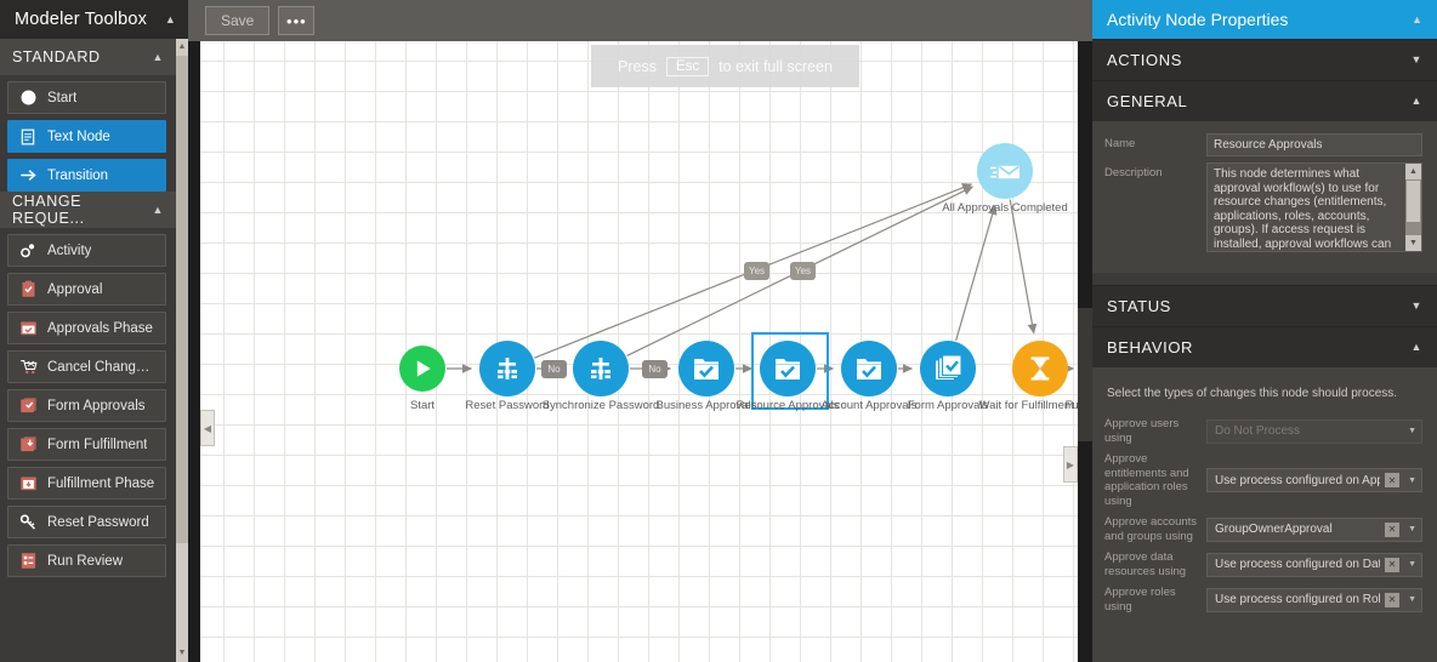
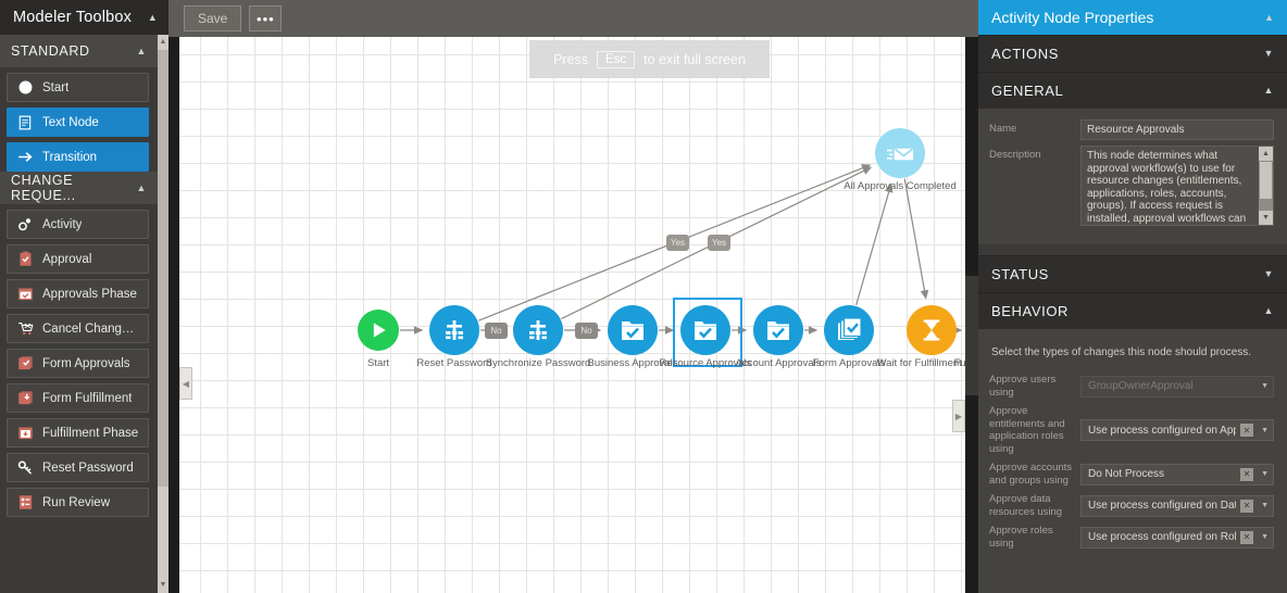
  Modeler Toolbox
  ▲
  STANDARD
  ▲
  Start
  Text Node
  Transition
  CHANGE REQUE...
  ▲
  Activity
  Approval
  Approvals Phase
  Form Approvals
  Form Fulfillment
  Fulfillment Phase
  Reset Password
  Run Review
  Save
  •••
  Press
  Esc
  to exit full screen
  Start
  Reset Password
  Synchronize Password
  Business Approvals
  Resource Approvals
  Account Approvals
  Form Approvals
  Wait for Fulfillment
  All Approvals Completed
  No
  No
  Yes
  Yes
  ◀
  ▶
  Activity Node Properties
  ▲
  ACTIONS
  ▼
  GENERAL
  ▲
  Name
  Resource Approvals
  Description
  This node determines what approval workflow(s) to use for resource changes (entitlements, applications, roles, accounts, groups). If access request is installed, approval workflows can
  STATUS
  ▼
  BEHAVIOR
  ▲
  Select the types of changes this node should process.
  Approve users using
- Do Not Process
+ GroupOwnerApproval
  Approve entitlements and application roles using
  Use process configured on Ap
  ✕
  Approve accounts and groups using
- GroupOwnerApproval
+ Do Not Process
  ✕
  Approve data resources using
  Use process configured on Dat
  ✕
  Approve roles using
  Use process configured on Rol
  ✕
